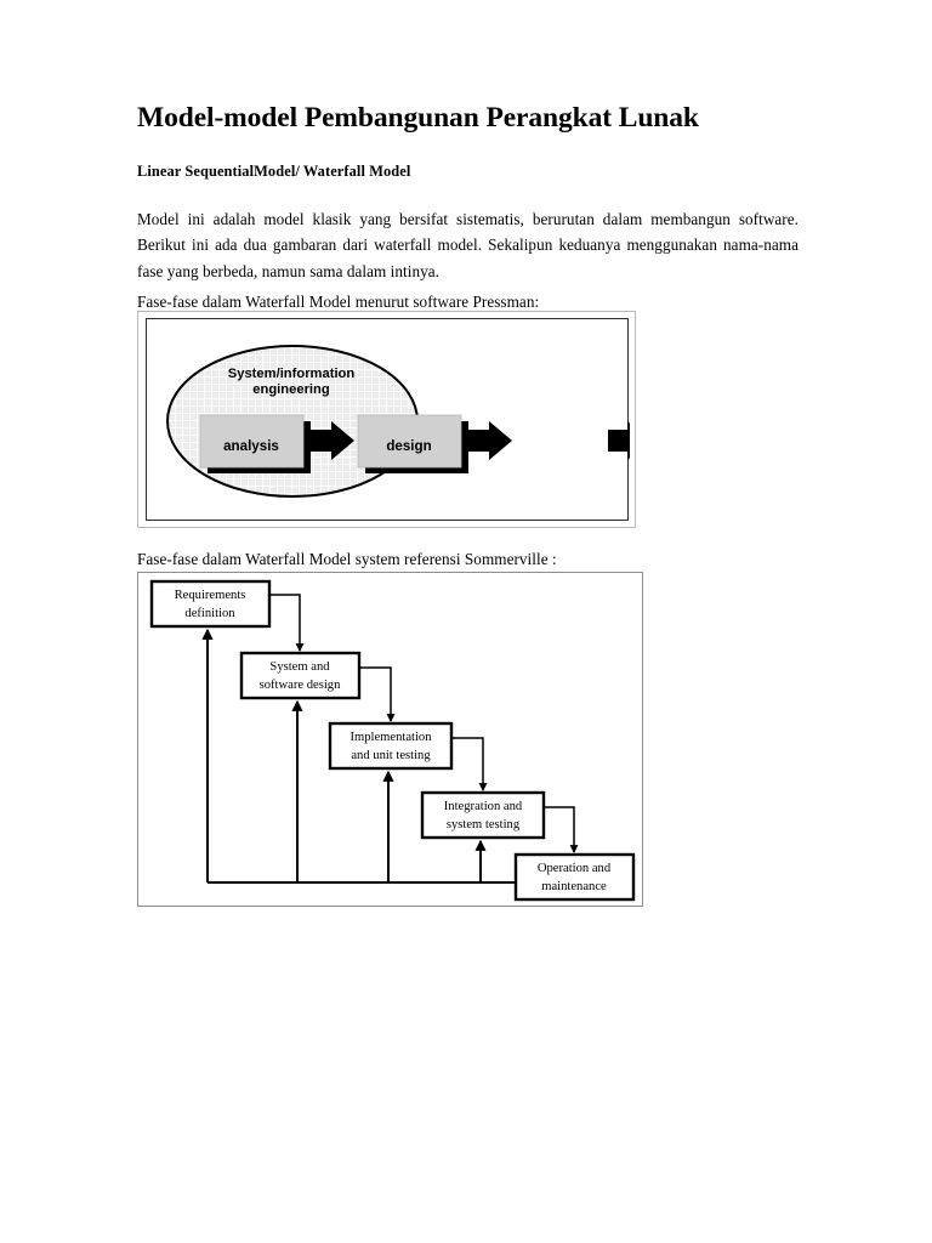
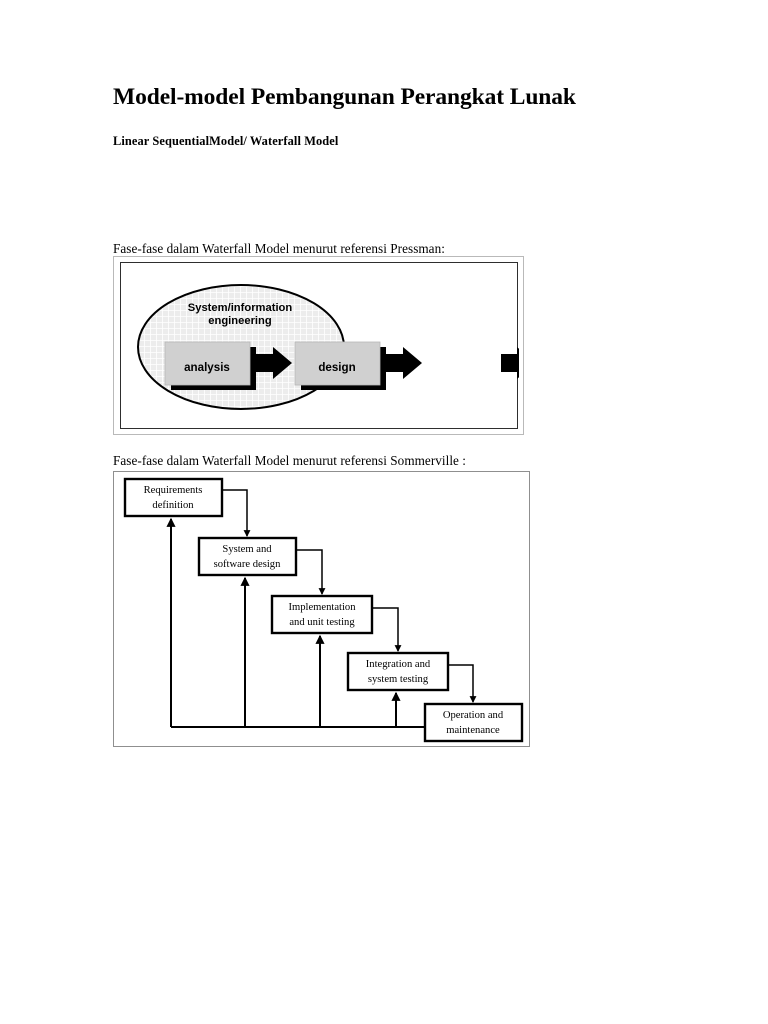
  Model-model Pembangunan Perangkat Lunak
  Linear SequentialModel/ Waterfall Model
- Model ini adalah model klasik yang bersifat sistematis, berurutan dalam membangun software. Berikut ini ada dua gambaran dari waterfall model. Sekalipun keduanya menggunakan nama-nama fase yang berbeda, namun sama dalam intinya.
- Fase-fase dalam Waterfall Model menurut software Pressman:
+ Fase-fase dalam Waterfall Model menurut referensi Pressman:
  System/information
  engineering
  analysis
  design
- Fase-fase dalam Waterfall Model system referensi Sommerville :
+ Fase-fase dalam Waterfall Model menurut referensi Sommerville :
  Requirements
  definition
  System and
  software design
  Implementation
  and unit testing
  Integration and
  system testing
  Operation and
  maintenance
